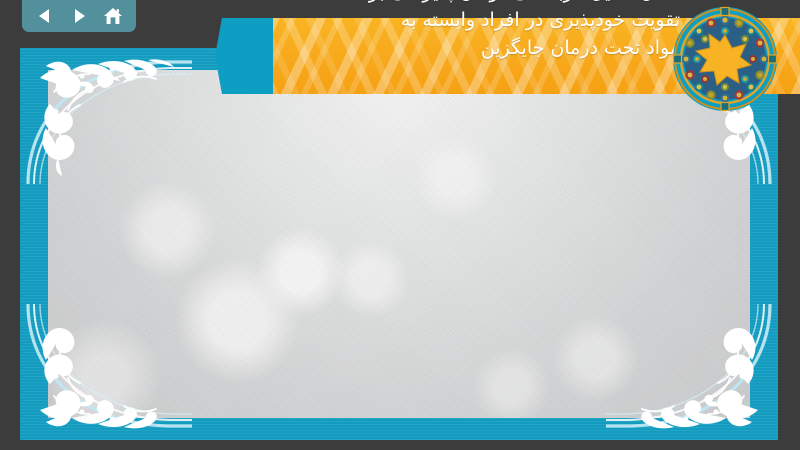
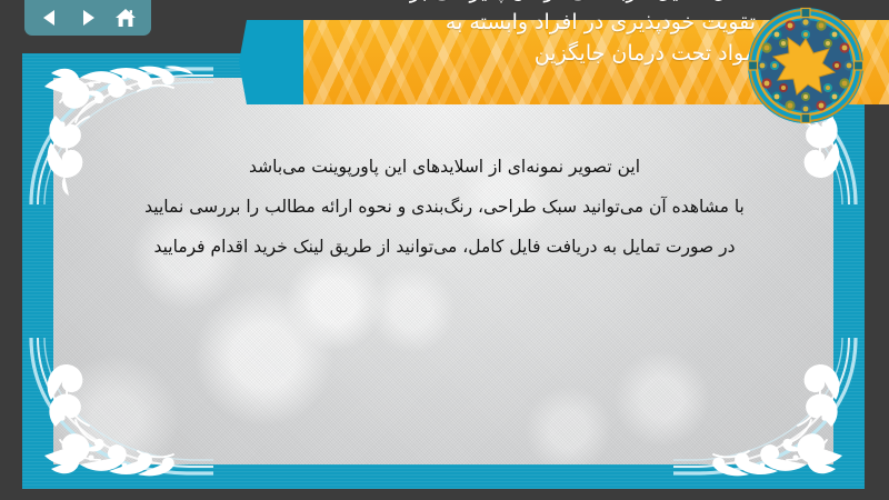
  تقویت خودپذیری در افراد وابسته به
  واد تحت درمان جایگزین
+ این تصویر نمونه‌ای از اسلایدهای این پاورپوینت می‌باشد
+ با مشاهده آن میتوانید سبک طراحی، رنگ‌بندی و نحوه ارائه مطالب را بررسی نمایید
+ در صورت تمایل به دریافت فایل کامل، می‌توانید از طریق لینک خرید اقدام فرمایید
